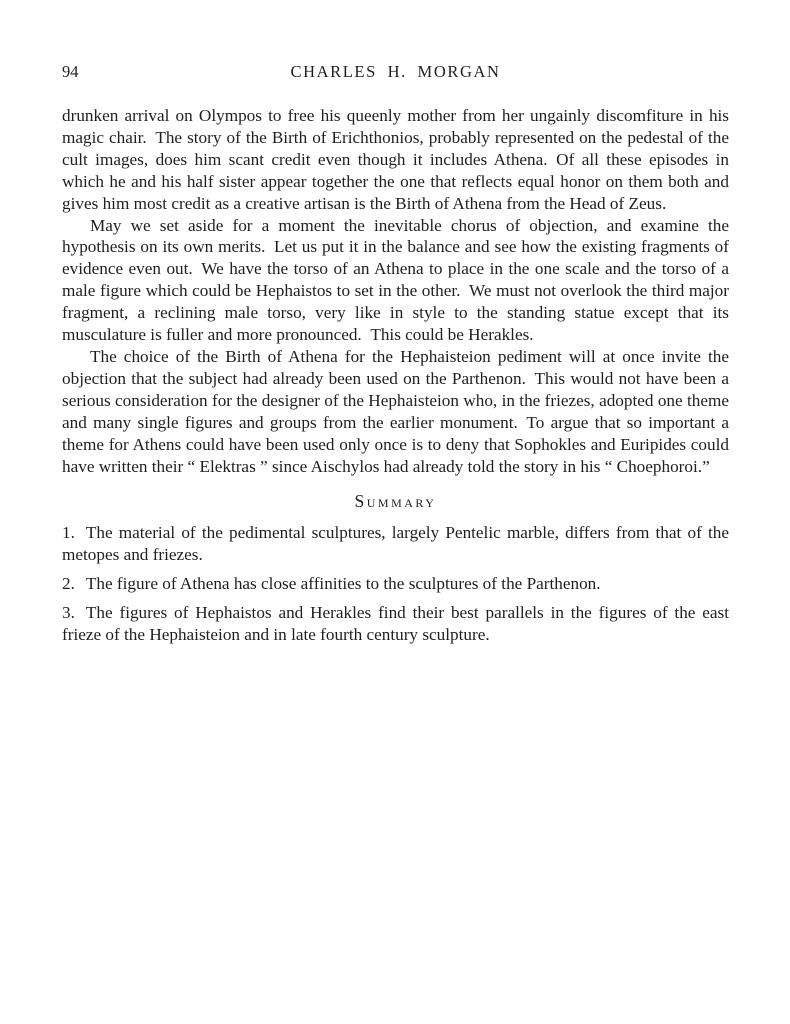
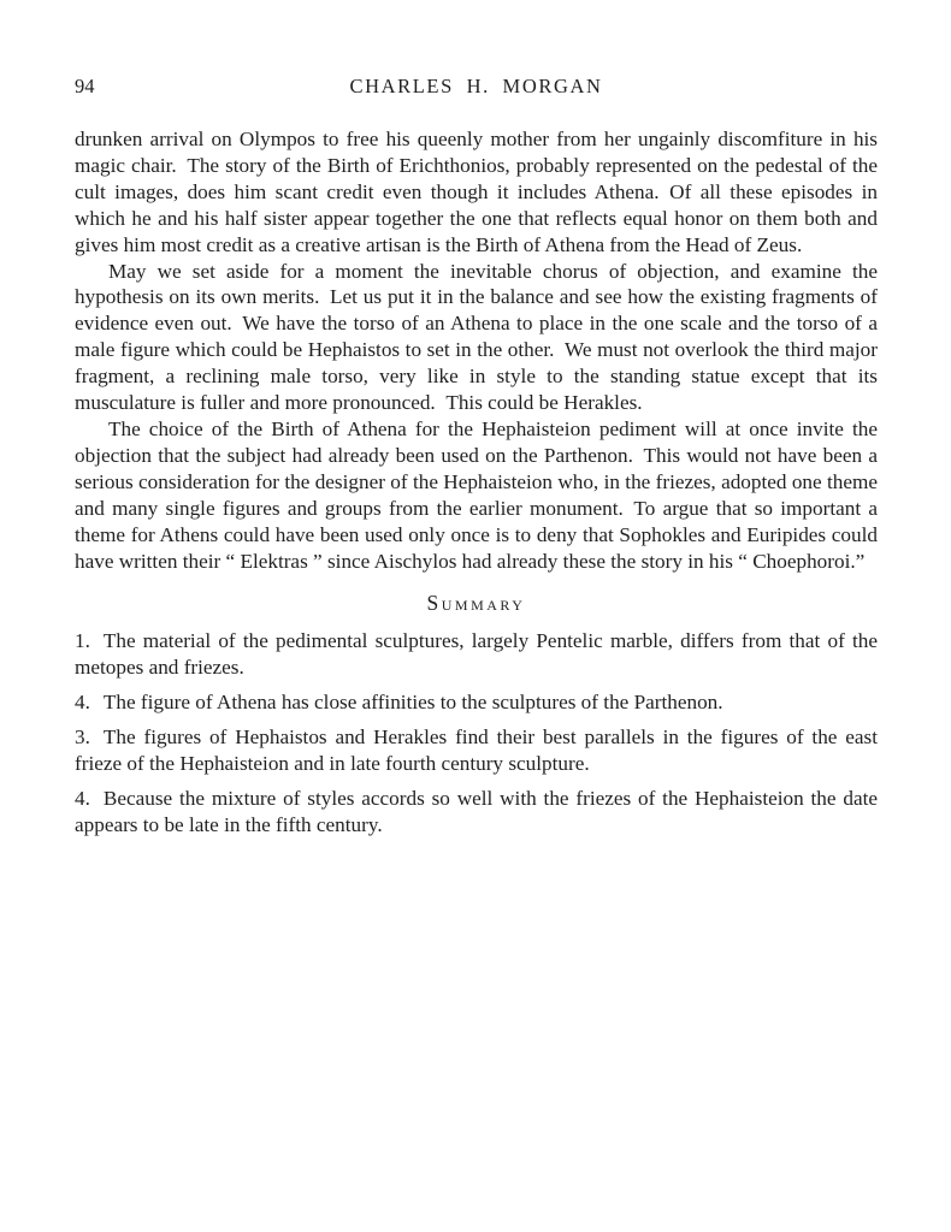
  94
  CHARLES H. MORGAN
  drunken arrival on Olympos to free his queenly mother from her ungainly discomfiture in his magic chair. The story of the Birth of Erichthonios, probably represented on the pedestal of the cult images, does him scant credit even though it includes Athena. Of all these episodes in which he and his half sister appear together the one that reflects equal honor on them both and gives him most credit as a creative artisan is the Birth of Athena from the Head of Zeus.
  May we set aside for a moment the inevitable chorus of objection, and examine the hypothesis on its own merits. Let us put it in the balance and see how the existing fragments of evidence even out. We have the torso of an Athena to place in the one scale and the torso of a male figure which could be Hephaistos to set in the other. We must not overlook the third major fragment, a reclining male torso, very like in style to the standing statue except that its musculature is fuller and more pronounced. This could be Herakles.
- The choice of the Birth of Athena for the Hephaisteion pediment will at once invite the objection that the subject had already been used on the Parthenon. This would not have been a serious consideration for the designer of the Hephaisteion who, in the friezes, adopted one theme and many single figures and groups from the earlier monument. To argue that so important a theme for Athens could have been used only once is to deny that Sophokles and Euripides could have written their “ Elektras ” since Aischylos had already told the story in his “ Choephoroi.”
+ The choice of the Birth of Athena for the Hephaisteion pediment will at once invite the objection that the subject had already been used on the Parthenon. This would not have been a serious consideration for the designer of the Hephaisteion who, in the friezes, adopted one theme and many single figures and groups from the earlier monument. To argue that so important a theme for Athens could have been used only once is to deny that Sophokles and Euripides could have written their “ Elektras ” since Aischylos had already these the story in his “ Choephoroi.”
  Summary
  1. The material of the pedimental sculptures, largely Pentelic marble, differs from that of the metopes and friezes.
- 2. The figure of Athena has close affinities to the sculptures of the Parthenon.
+ 4. The figure of Athena has close affinities to the sculptures of the Parthenon.
  3. The figures of Hephaistos and Herakles find their best parallels in the figures of the east frieze of the Hephaisteion and in late fourth century sculpture.
+ 4. Because the mixture of styles accords so well with the friezes of the Hephaisteion the date appears to be late in the fifth century.
